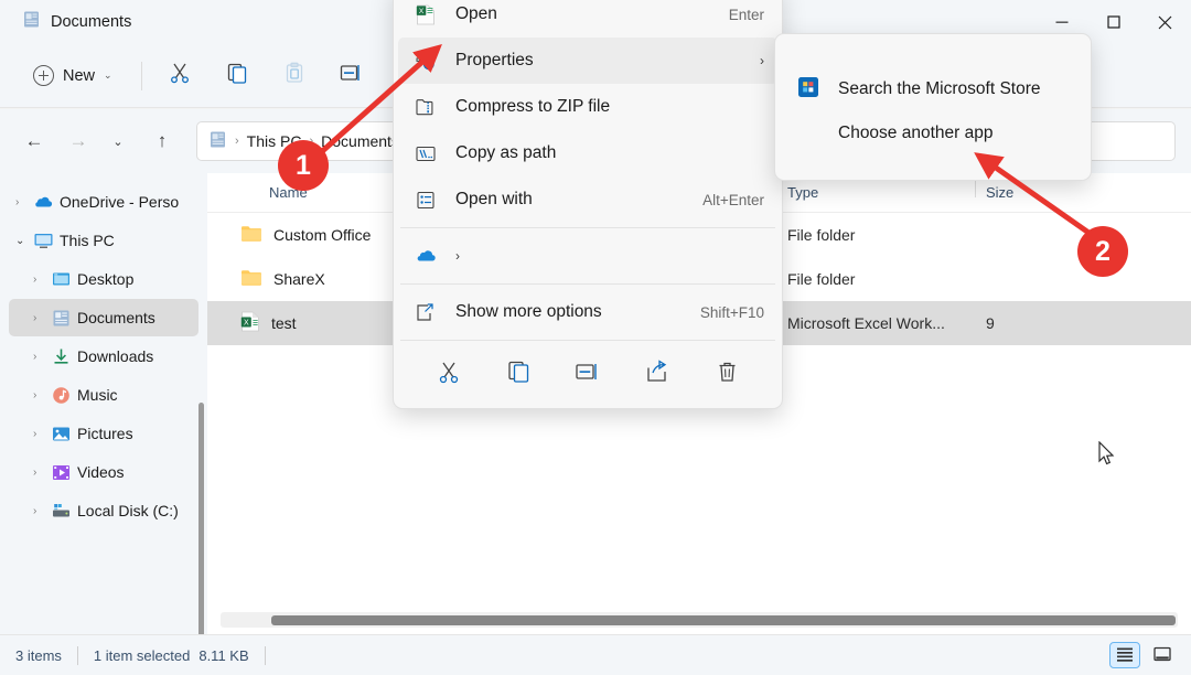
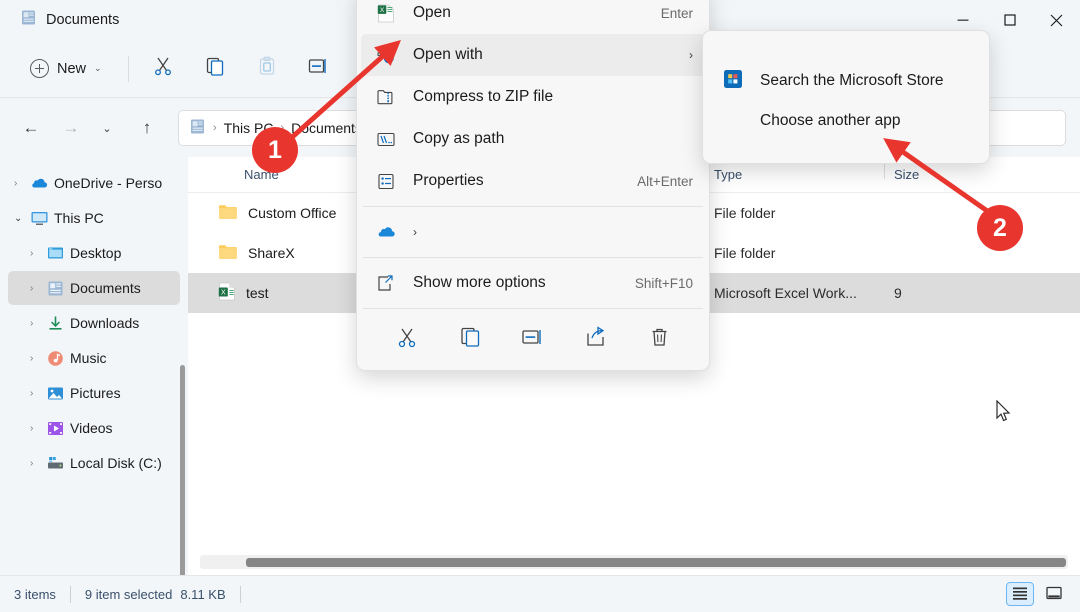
  Documents
  New
  ⌄
  ←
  →
  ⌄
  ↑
  ›
  This P
  Dcument
  ›
  OneDrive - Perso
  ⌄
  This PC
  ›
  Desktop
  ›
  Documents
  ›
  Downloads
  ›
  Music
  ›
  Pictures
  ›
  Videos
  ›
  Local Disk (C:)
  Name
  Type
  Size
  Custom Office
  File folder
  ShareX
  File folder
  test
  Microsoft Excel Work...
  9
  3 items
- 1 item selected
+ 9 item selected
  8.11 KB
  Open
  Enter
- Properties
+ Open with
  ›
  Compress to ZIP file
  Copy as path
- Open with
+ Properties
  Alt+Enter
  ›
  Show more options
  Shift+F10
  Search the Microsoft Store
  Choose another app
  1
  2
